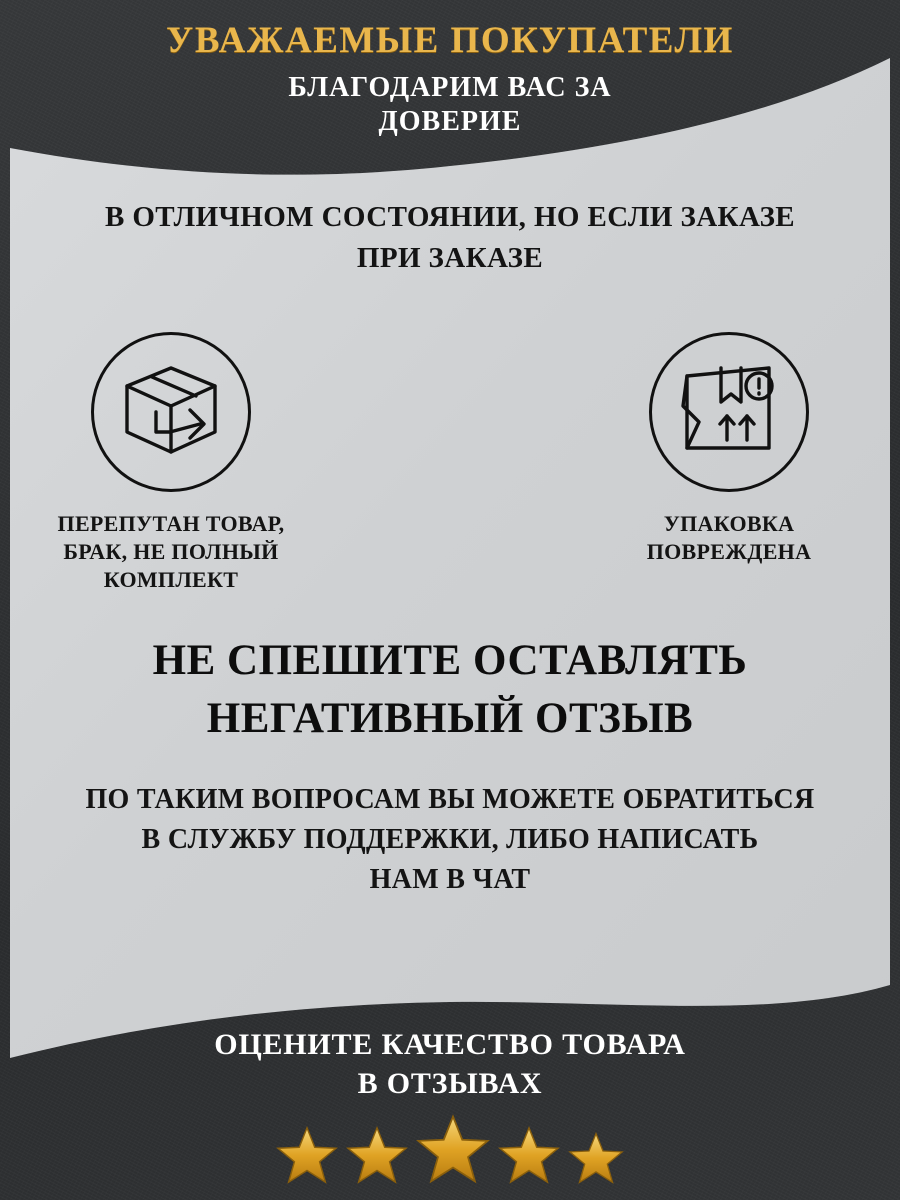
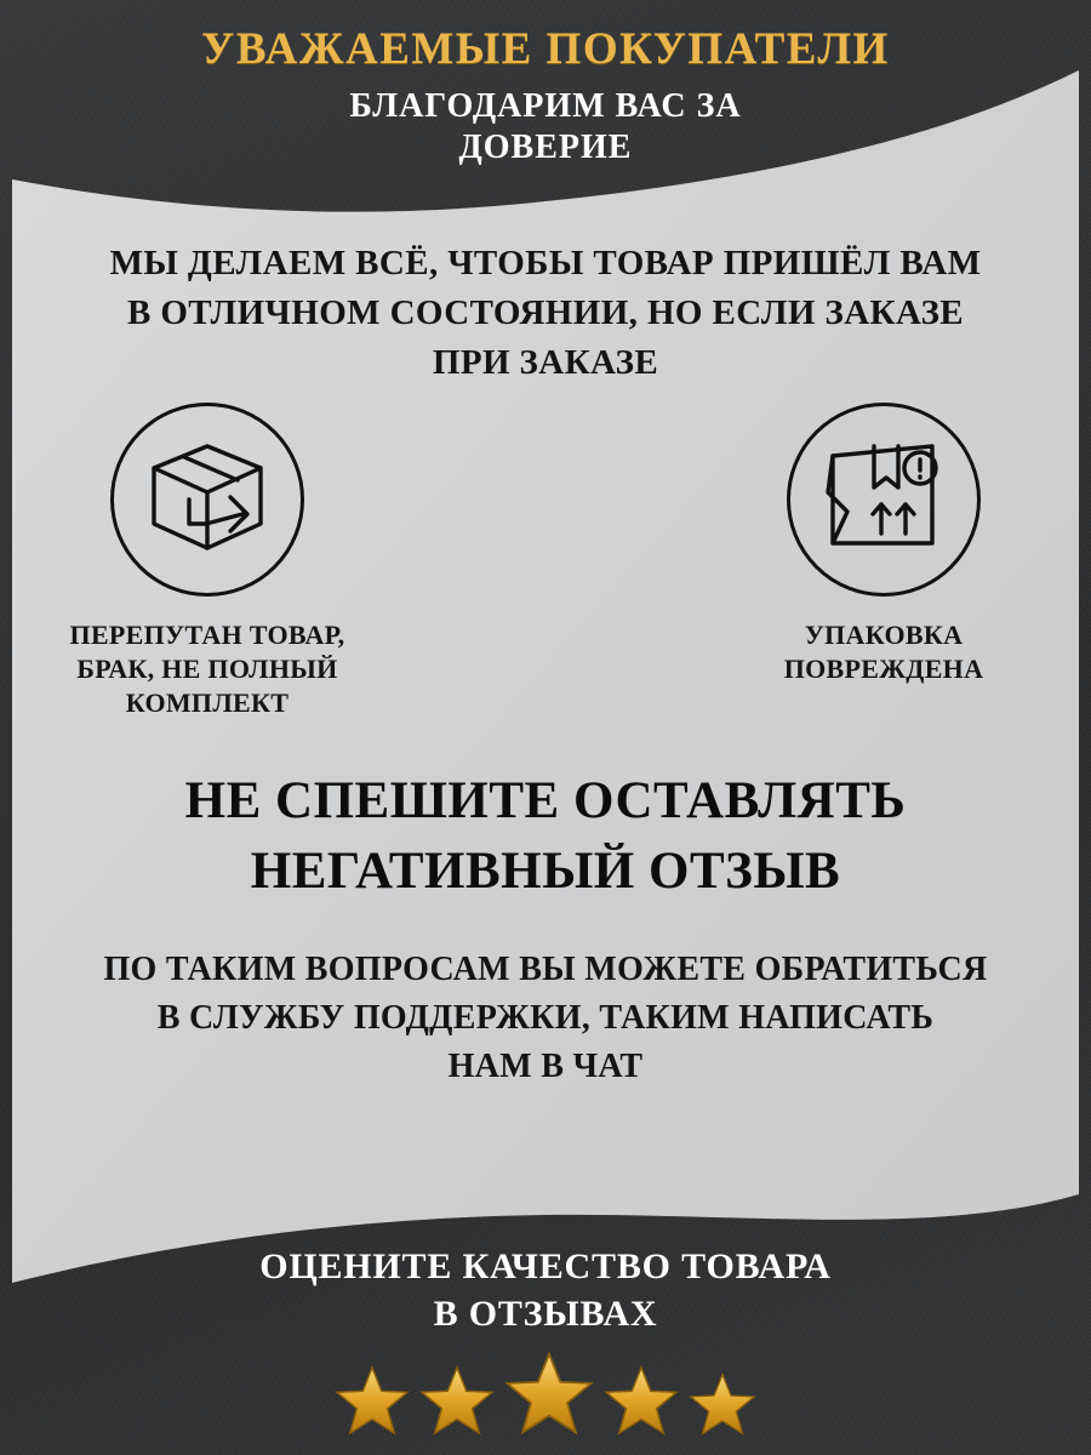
  УВАЖАЕМЫЕ ПОКУПАТЕЛИ
  БЛАГОДАРИМ ВАС ЗА
  ДОВЕРИЕ
+ МЫ ДЕЛАЕМ ВСЁ, ЧТОБЫ ТОВАР ПРИШЁЛ ВАМ
  В ОТЛИЧНОМ СОСТОЯНИИ, НО ЕСЛИ ЗАКАЗЕ
  ПРИ ЗАКАЗЕ
  ПЕРЕПУТАН ТОВАР,
  БРАК, НЕ ПОЛНЫЙ
  КОМПЛЕКТ
  УПАКОВКА
  ПОВРЕЖДЕНА
  НЕ СПЕШИТЕ ОСТАВЛЯТЬ
  НЕГАТИВНЫЙ ОТЗЫВ
  ПО ТАКИМ ВОПРОСАМ ВЫ МОЖЕТЕ ОБРАТИТЬСЯ
- В СЛУЖБУ ПОДДЕРЖКИ, ЛИБО НАПИСАТЬ
+ В СЛУЖБУ ПОДДЕРЖКИ, ТАКИМ НАПИСАТЬ
  НАМ В ЧАТ
  ОЦЕНИТЕ КАЧЕСТВО ТОВАРА
  В ОТЗЫВАХ
